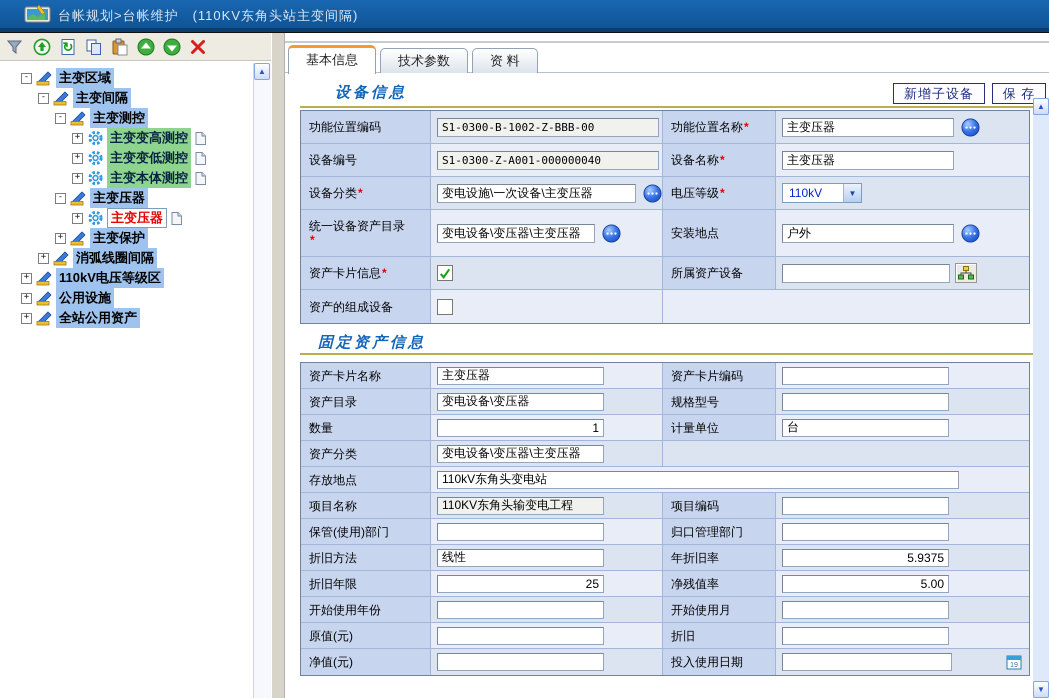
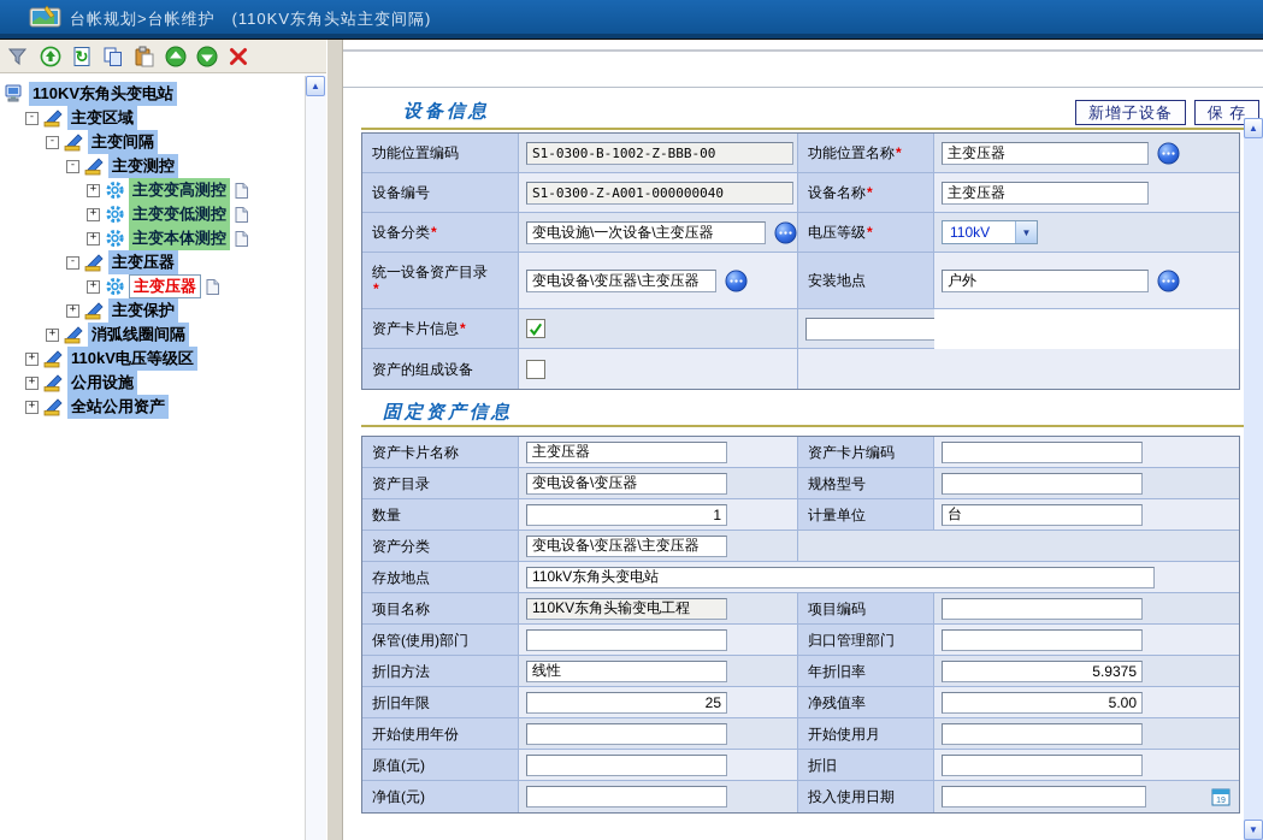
  台帐规划>台帐维护 (110KV东角头站主变间隔)
  ↻
+ 110KV东角头变电站
  -
  主变区域
  -
  主变间隔
  -
  主变测控
  +
  主变变高测控
  +
  主变变低测控
  +
  主变本体测控
  -
  主变压器
  +
  主变压器
  +
  主变保护
  +
  消弧线圈间隔
  +
  110kV电压等级区
  +
  公用设施
  +
  全站公用资产
  ▲
- 基本信息
- 技术参数
- 资 料
  新增子设备
  保 存
  设备信息
  功能位置编码
  S1-0300-B-1002-Z-BBB-00
  功能位置名称
  *
  主变压器
  设备编号
  S1-0300-Z-A001-000000040
  设备名称
  *
  主变压器
  设备分类
  *
  变电设施\一次设备\主变压器
  电压等级
  *
  110kV
  ▼
  统一设备资产目录
  *
  变电设备\变压器\主变压器
  安装地点
  户外
  资产卡片信息
  *
- 所属资产设备
  资产的组成设备
  固定资产信息
  资产卡片名称
  主变压器
  资产卡片编码
  资产目录
  变电设备\变压器
  规格型号
  数量
  1
  计量单位
  台
  资产分类
  变电设备\变压器\主变压器
  存放地点
  110kV东角头变电站
  项目名称
  110KV东角头输变电工程
  项目编码
  保管(使用)部门
  归口管理部门
  折旧方法
  线性
  年折旧率
  5.9375
  折旧年限
  25
  净残值率
  5.00
  开始使用年份
  开始使用月
  原值(元)
  折旧
  净值(元)
  投入使用日期
  ▲
  ▼
